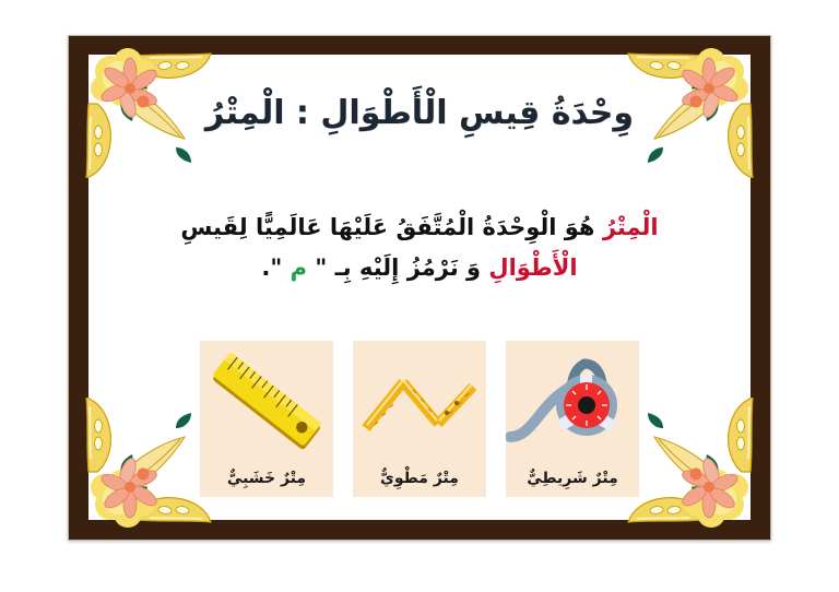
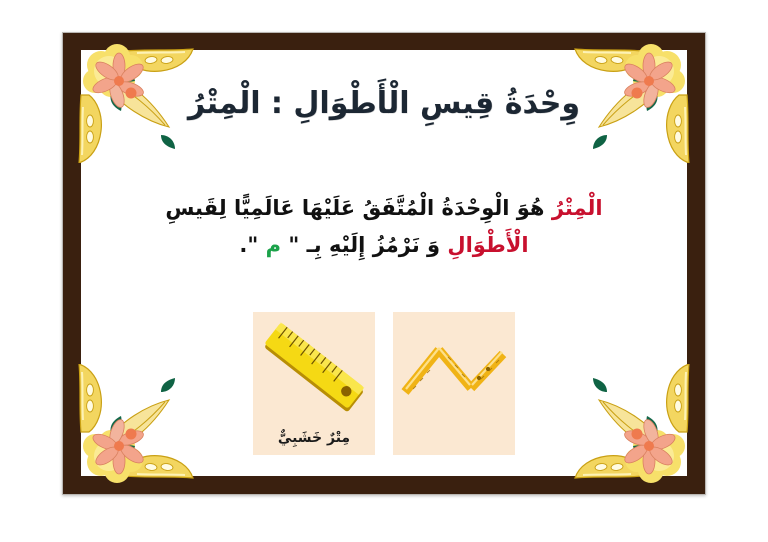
  وِحْدَةُ قِيسِ الْأَطْوَالِ : الْمِتْرُ
  الْمِتْرُ هُوَ الْوِحْدَةُ الْمُتَّفَقُ عَلَيْهَا عَالَمِيًّا لِقَيسِ
  الْأَطْوَالِ وَ نَرْمُزُ إِلَيْهِ بِـ " م ".
- مِتْرٌ شَرِيطِيٌّ
- مِتْرٌ مَطْوِيٌّ
  مِتْرٌ خَشَبِيٌّ
